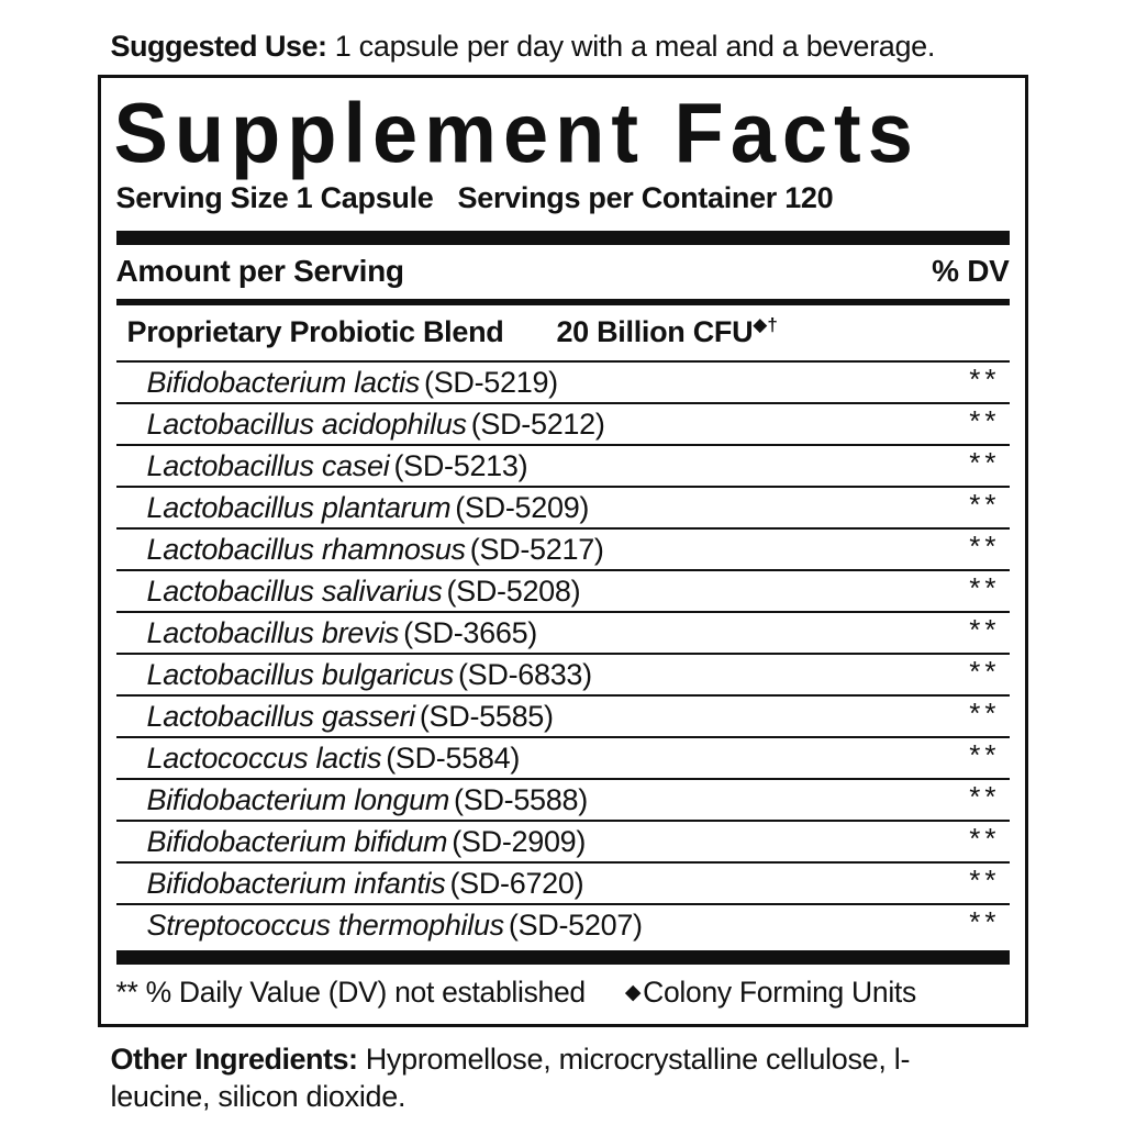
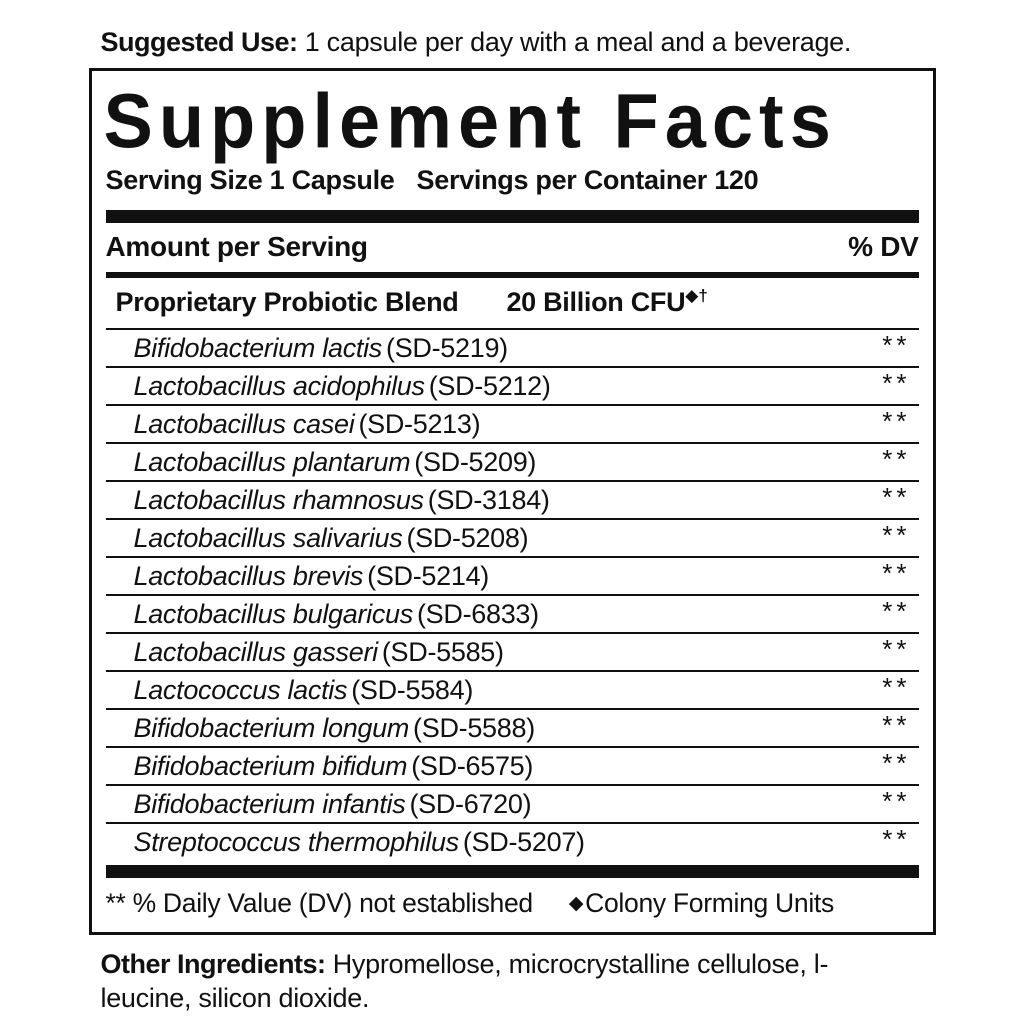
  Suggested Use: 1 capsule per day with a meal and a beverage.
  Supplement Facts
  Serving Size 1 Capsule
  Servings per Container 120
  Amount per Serving
  % DV
  Proprietary Probiotic Blend
  20 Billion CFU◆†
  Bifidobacterium lactis (SD-5219)
  **
  Lactobacillus acidophilus (SD-5212)
  **
  Lactobacillus casei (SD-5213)
  **
  Lactobacillus plantarum (SD-5209)
  **
- Lactobacillus rhamnosus (SD-5217)
+ Lactobacillus rhamnosus (SD-3184)
  **
  Lactobacillus salivarius (SD-5208)
  **
- Lactobacillus brevis (SD-3665)
+ Lactobacillus brevis (SD-5214)
  **
  Lactobacillus bulgaricus (SD-6833)
  **
  Lactobacillus gasseri (SD-5585)
  **
  Lactococcus lactis (SD-5584)
  **
  Bifidobacterium longum (SD-5588)
  **
- Bifidobacterium bifidum (SD-2909)
+ Bifidobacterium bifidum (SD-6575)
  **
  Bifidobacterium infantis (SD-6720)
  **
  Streptococcus thermophilus (SD-5207)
  **
  ** % Daily Value (DV) not established
  ◆Colony Forming Units
  Other Ingredients: Hypromellose, microcrystalline cellulose, l-leucine, silicon dioxide.
